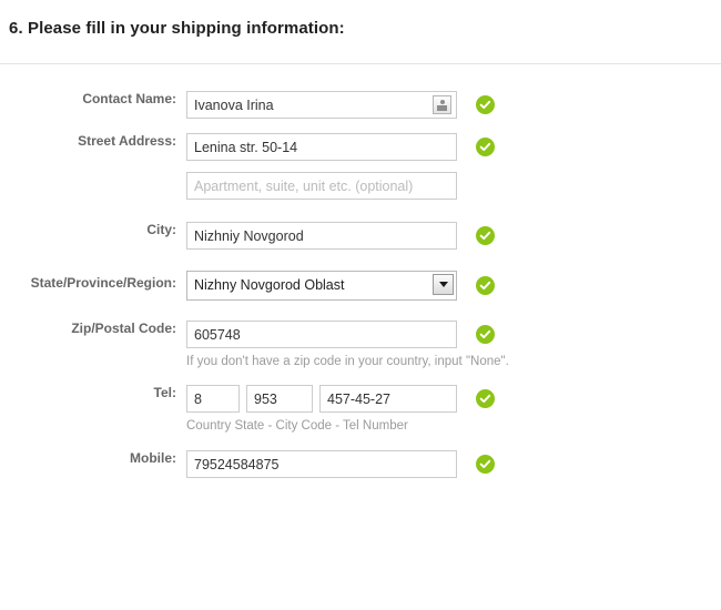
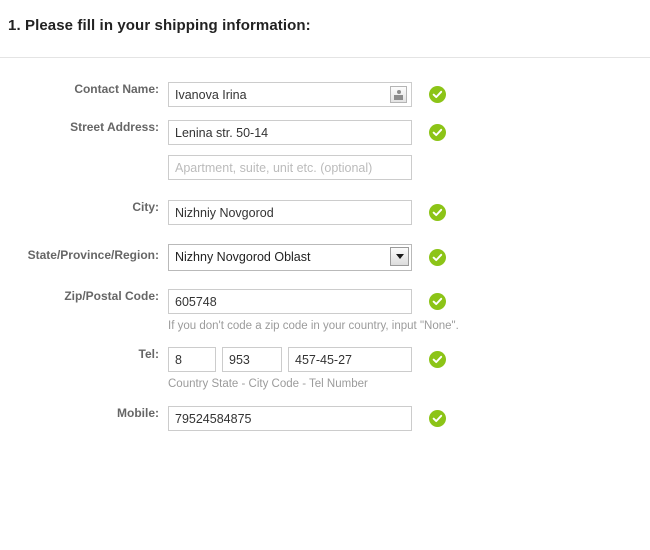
- 6. Please fill in your shipping information:
+ 1. Please fill in your shipping information:
  Contact Name:
  Ivanova Irina
  Street Address:
  Lenina str. 50-14
  Apartment, suite, unit etc. (optional)
  City:
  Nizhniy Novgorod
  State/Province/Region:
  Nizhny Novgorod Oblast
  Zip/Postal Code:
  605748
- If you don't have a zip code in your country, input "None".
+ If you don't code a zip code in your country, input "None".
  Tel:
  8
  953
  457-45-27
  Country State - City Code - Tel Number
  Mobile:
  79524584875
